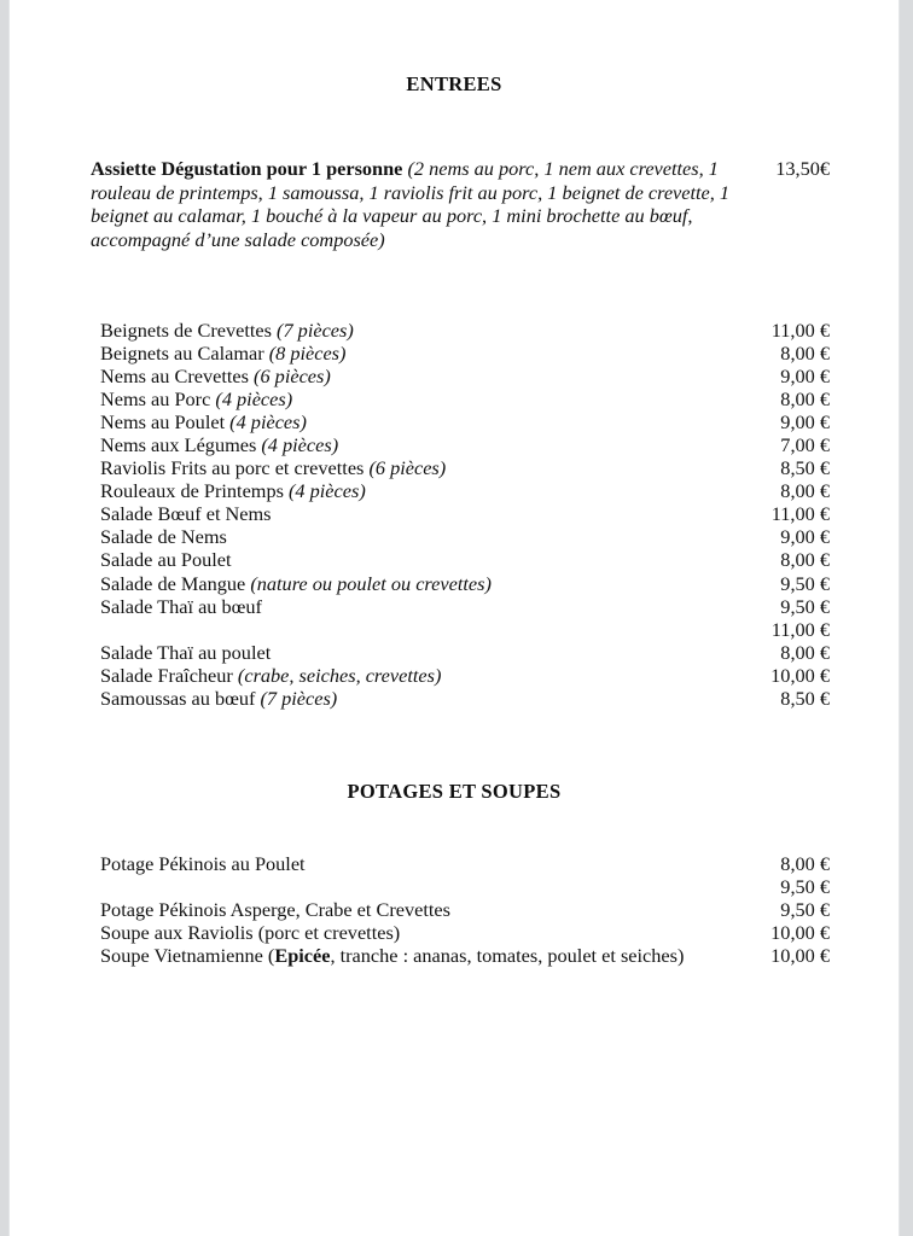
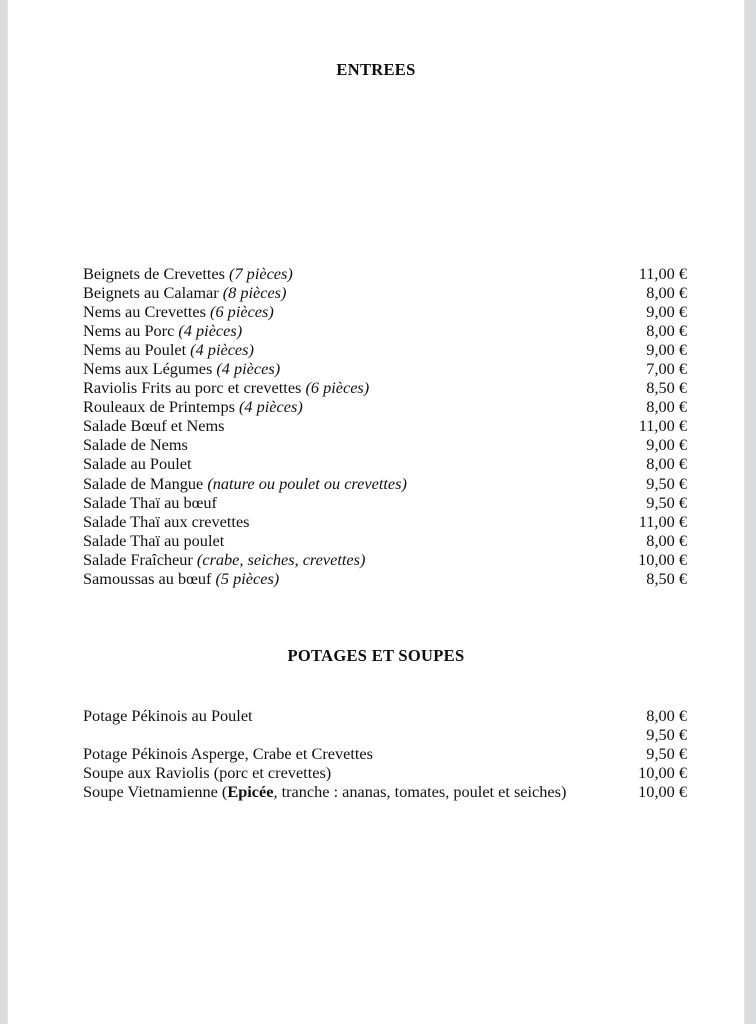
  ENTREES
- 13,50€
- Assiette Dégustation pour 1 personne (2 nems au porc, 1 nem aux crevettes, 1 rouleau de printemps, 1 samoussa, 1 raviolis frit au porc, 1 beignet de crevette, 1 beignet au calamar, 1 bouché à la vapeur au porc, 1 mini brochette au bœuf, accompagné d’une salade composée)
  Beignets de Crevettes (7 pièces)
  11,00 €
  Beignets au Calamar (8 pièces)
  8,00 €
  Nems au Crevettes (6 pièces)
  9,00 €
  Nems au Porc (4 pièces)
  8,00 €
  Nems au Poulet (4 pièces)
  9,00 €
  Nems aux Légumes (4 pièces)
  7,00 €
  Raviolis Frits au porc et crevettes (6 pièces)
  8,50 €
  Rouleaux de Printemps (4 pièces)
  8,00 €
  Salade Bœuf et Nems
  11,00 €
  Salade de Nems
  9,00 €
  Salade au Poulet
  8,00 €
  Salade de Mangue (nature ou poulet ou crevettes)
  9,50 €
  Salade Thaï au bœuf
  9,50 €
+ Salade Thaï aux crevettes
  11,00 €
  Salade Thaï au poulet
  8,00 €
  Salade Fraîcheur (crabe, seiches, crevettes)
  10,00 €
- Samoussas au bœuf (7 pièces)
+ Samoussas au bœuf (5 pièces)
  8,50 €
  POTAGES ET SOUPES
  Potage Pékinois au Poulet
  8,00 €
  9,50 €
  Potage Pékinois Asperge, Crabe et Crevettes
  9,50 €
  Soupe aux Raviolis (porc et crevettes)
  10,00 €
  Soupe Vietnamienne (Epicée, tranche : ananas, tomates, poulet et seiches)
  10,00 €
